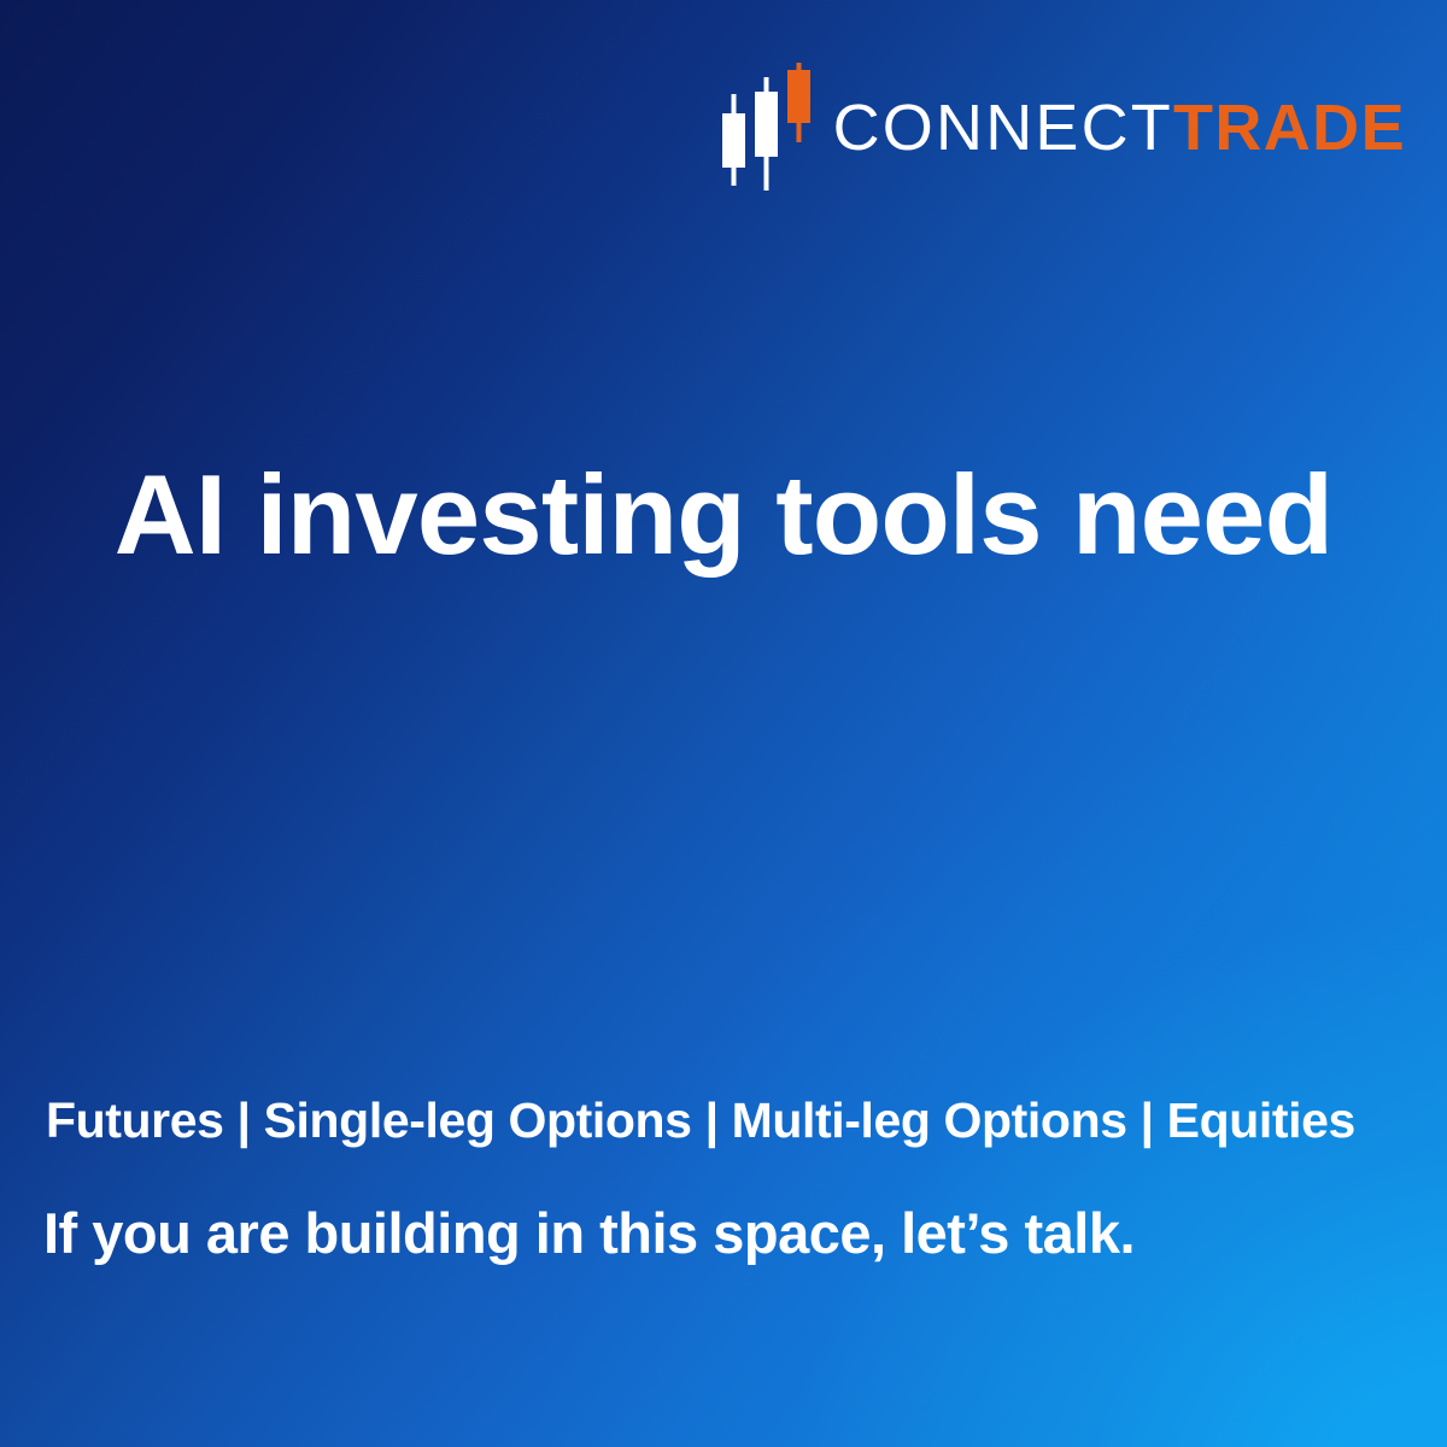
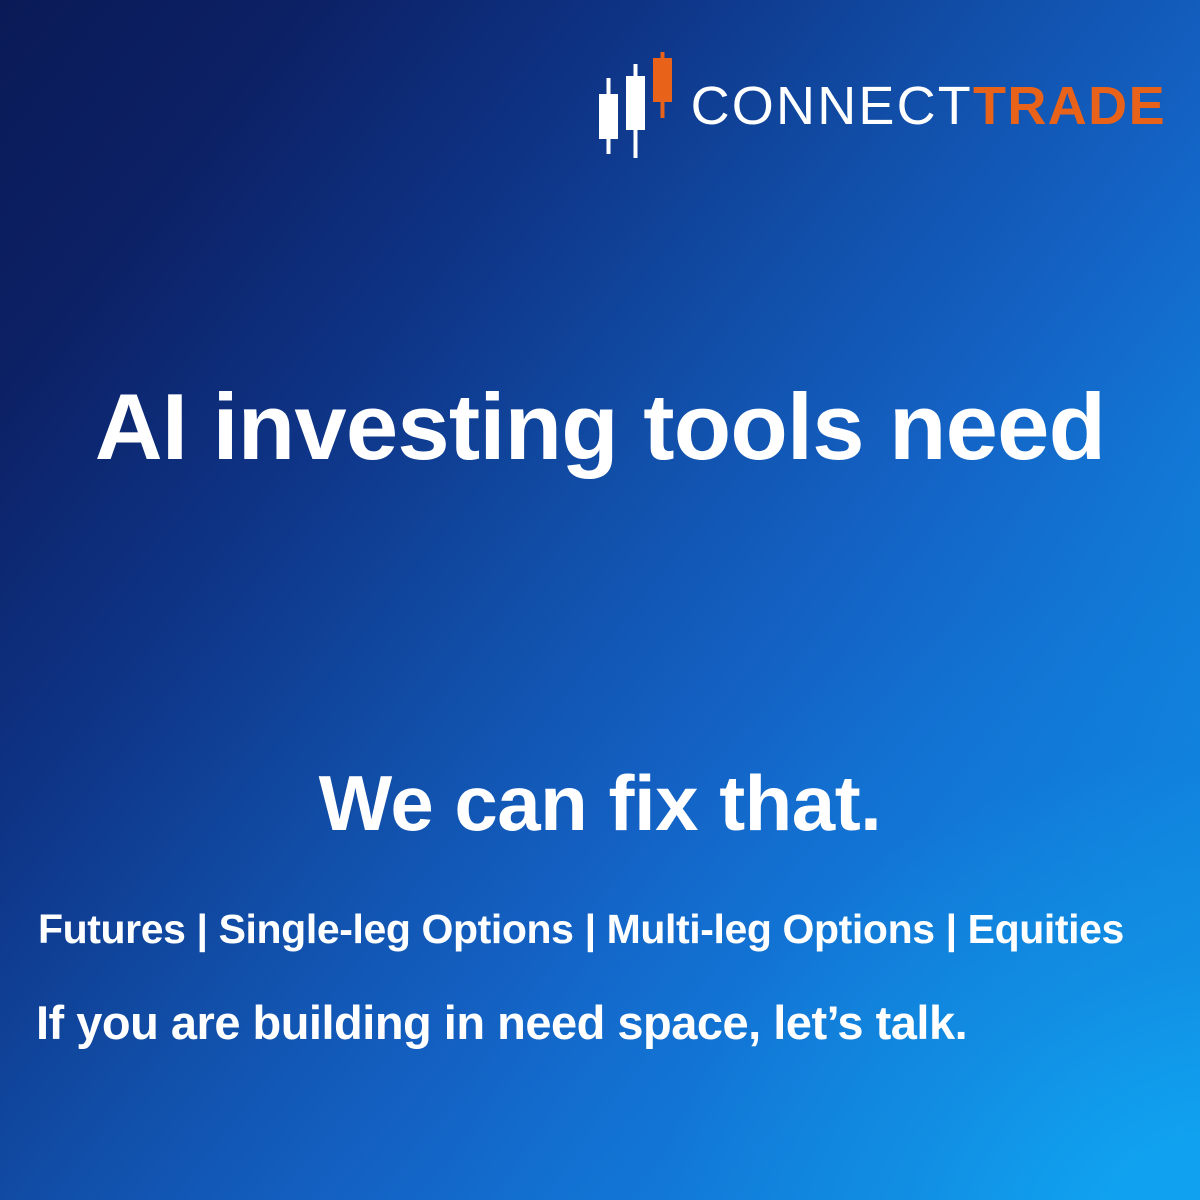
  CONNECT
  TRADE
  AI investing tools need
+ We can fix that.
  Futures | Single-leg Options | Multi-leg Options | Equities
- If you are building in this space, let’s talk.
+ If you are building in need space, let’s talk.
